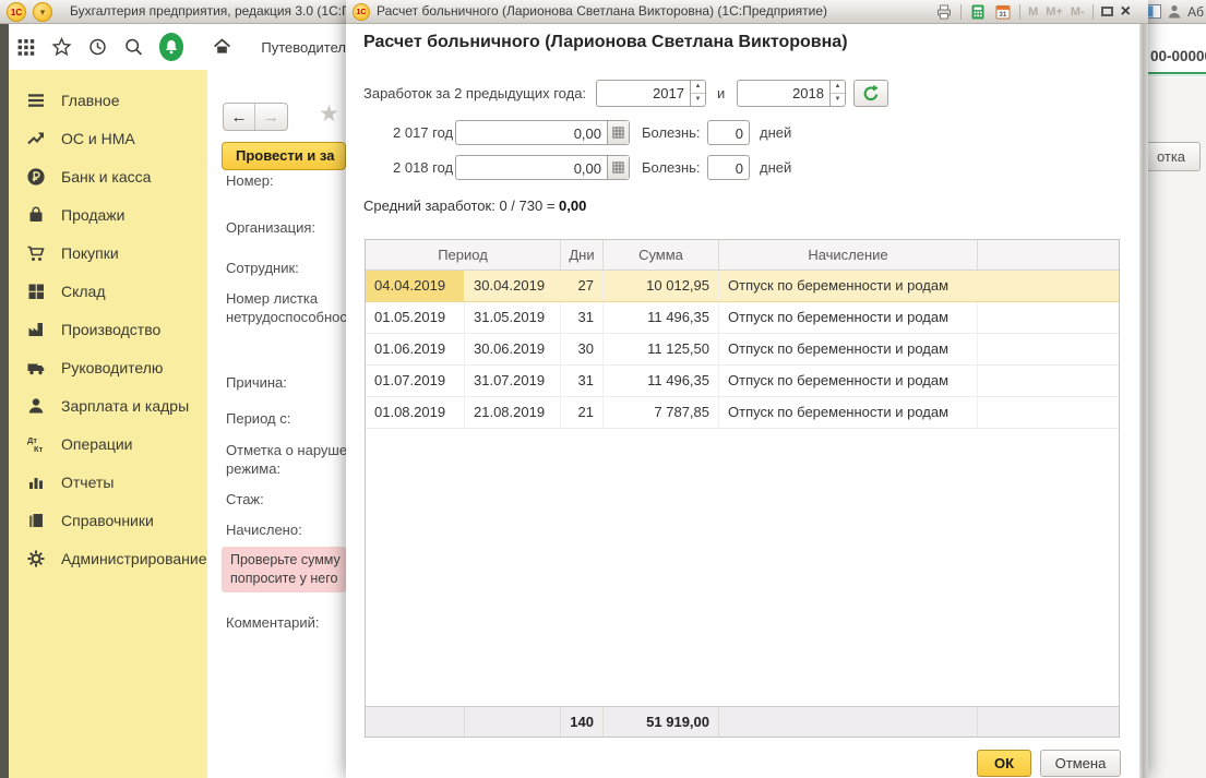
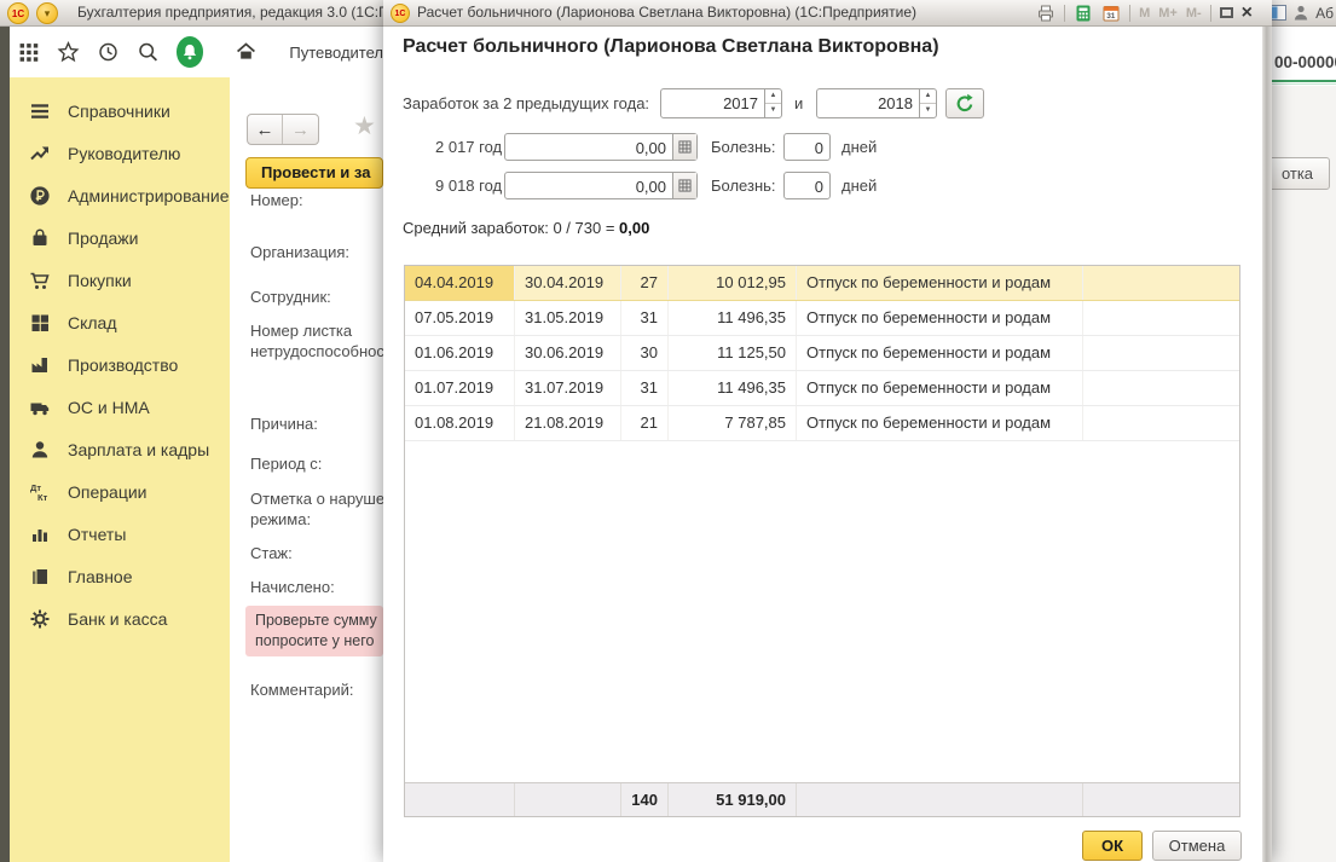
  1С
  ▾
  Бухгалтерия предприятия, редакция 3.0 (1С:
  Аб
  Путеводител
- Главное
+ Справочники
- ОС и НМА
+ Руководителю
- Банк и касса
+ Администрирование
  Продажи
  Покупки
  Склад
  Производство
- Руководителю
+ ОС и НМА
  Зарплата и кадры
  Дт
  Кт
  Операции
  Отчеты
- Справочники
+ Главное
- Администрирование
+ Банк и касса
  ←
  →
  ★
  Провести и за
  Номер:
  Организация:
  Сотрудник:
  Номер листка
  нетрудоспособнос
  Причина:
  Период с:
  Отметка о наруше
  режима:
  Стаж:
  Начислено:
  Проверьте сумму
  попросите у него
  Комментарий:
  00-0000
  отка
  Расчет больничного (Ларионова Светлана Викторовна) (1С:Предприятие)
  M
  M+
  M-
  ×
  Расчет больничного (Ларионова Светлана Викторовна)
  Заработок за 2 предыдущих года:
  2017
  и
  2018
  2 017 год
  0,00
  Болезнь:
  0
  дней
- 2 018 год
+ 9 018 год
  0,00
  Болезнь:
  0
  дней
  Средний заработок: 0 / 730 = 0,00
- Период
- Дни
- Сумма
- Начисление
  04.04.2019
  30.04.2019
  27
  10 012,95
  Отпуск по беременности и родам
- 01.05.2019
+ 07.05.2019
  31.05.2019
  31
  11 496,35
  Отпуск по беременности и родам
  01.06.2019
  30.06.2019
  30
  11 125,50
  Отпуск по беременности и родам
  01.07.2019
  31.07.2019
  31
  11 496,35
  Отпуск по беременности и родам
  01.08.2019
  21.08.2019
  21
  7 787,85
  Отпуск по беременности и родам
  140
  51 919,00
  ОК
  Отмена
